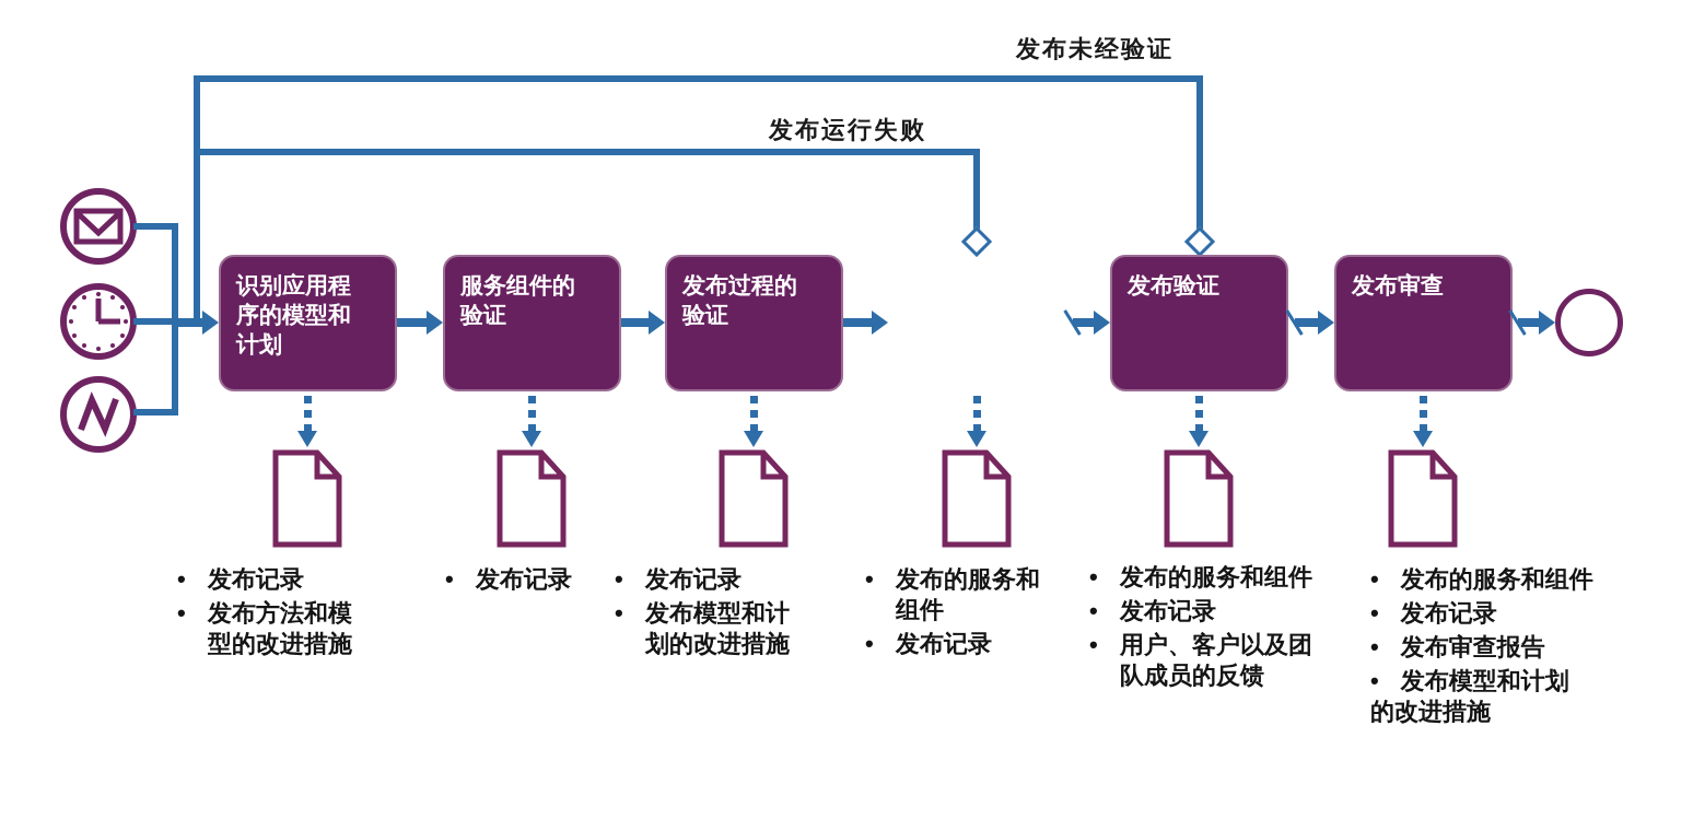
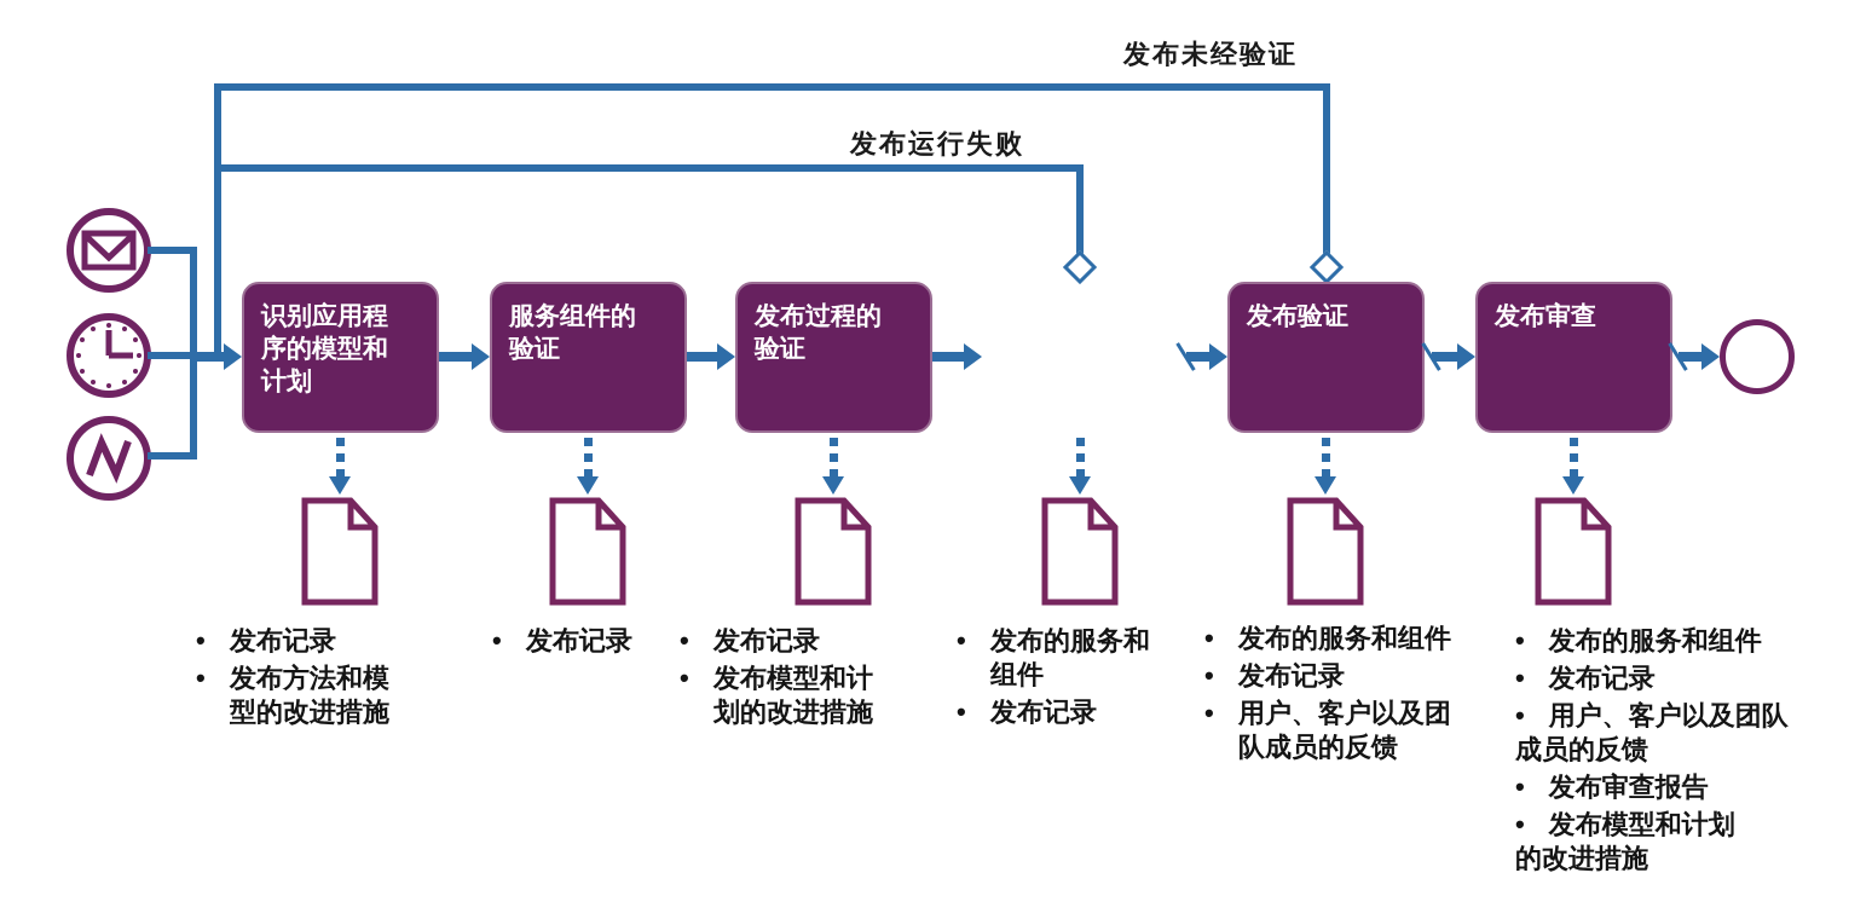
  发布未经验证
  发布运行失败
  识别应用程
  序的模型和
  计划
  服务组件的
  验证
  发布过程的
  验证
  发布验证
  发布审查
  发布记录
  发布方法和模
  型的改进措施
  发布记录
  发布记录
  发布模型和计
  划的改进措施
  发布的服务和
  组件
  发布记录
  发布的服务和组件
  发布记录
  用户、客户以及团
  队成员的反馈
  发布的服务和组件
  发布记录
+ 用户、客户以及团队
+ 成员的反馈
  发布审查报告
  发布模型和计划
  的改进措施
